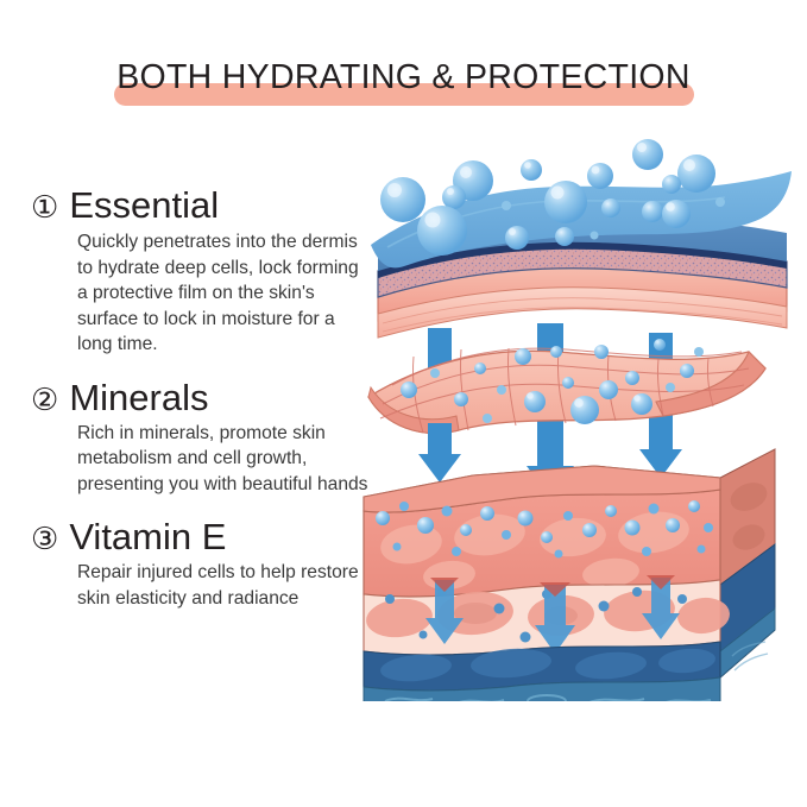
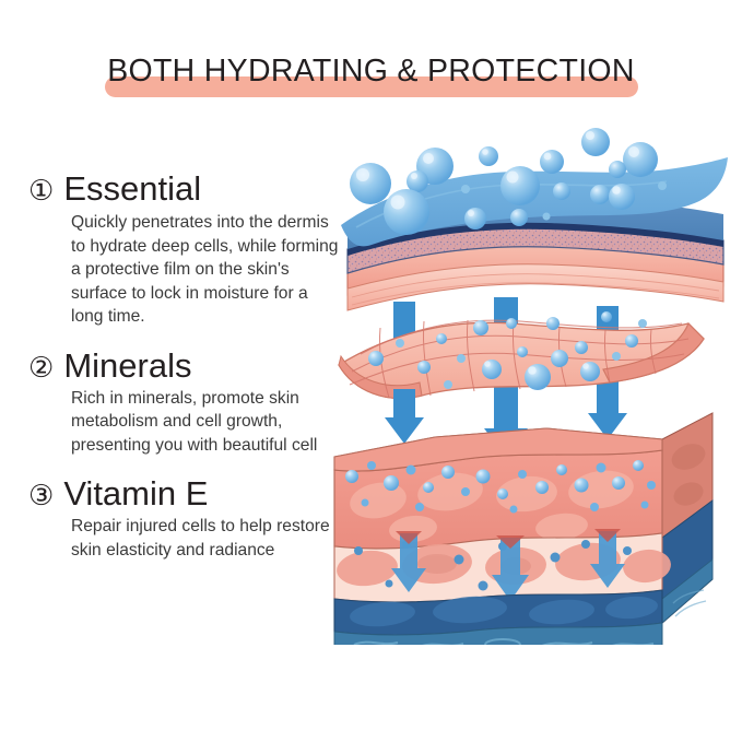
  BOTH HYDRATING & PROTECTION
  ①
  Essential
- Quickly penetrates into the dermis to hydrate deep cells, lock forming a protective film on the skin's surface to lock in moisture for a long time.
+ Quickly penetrates into the dermis to hydrate deep cells, while forming a protective film on the skin's surface to lock in moisture for a long time.
  ②
  Minerals
- Rich in minerals, promote skin metabolism and cell growth, presenting you with beautiful hands
+ Rich in minerals, promote skin metabolism and cell growth, presenting you with beautiful cell
  ③
  Vitamin E
  Repair injured cells to help restore skin elasticity and radiance
